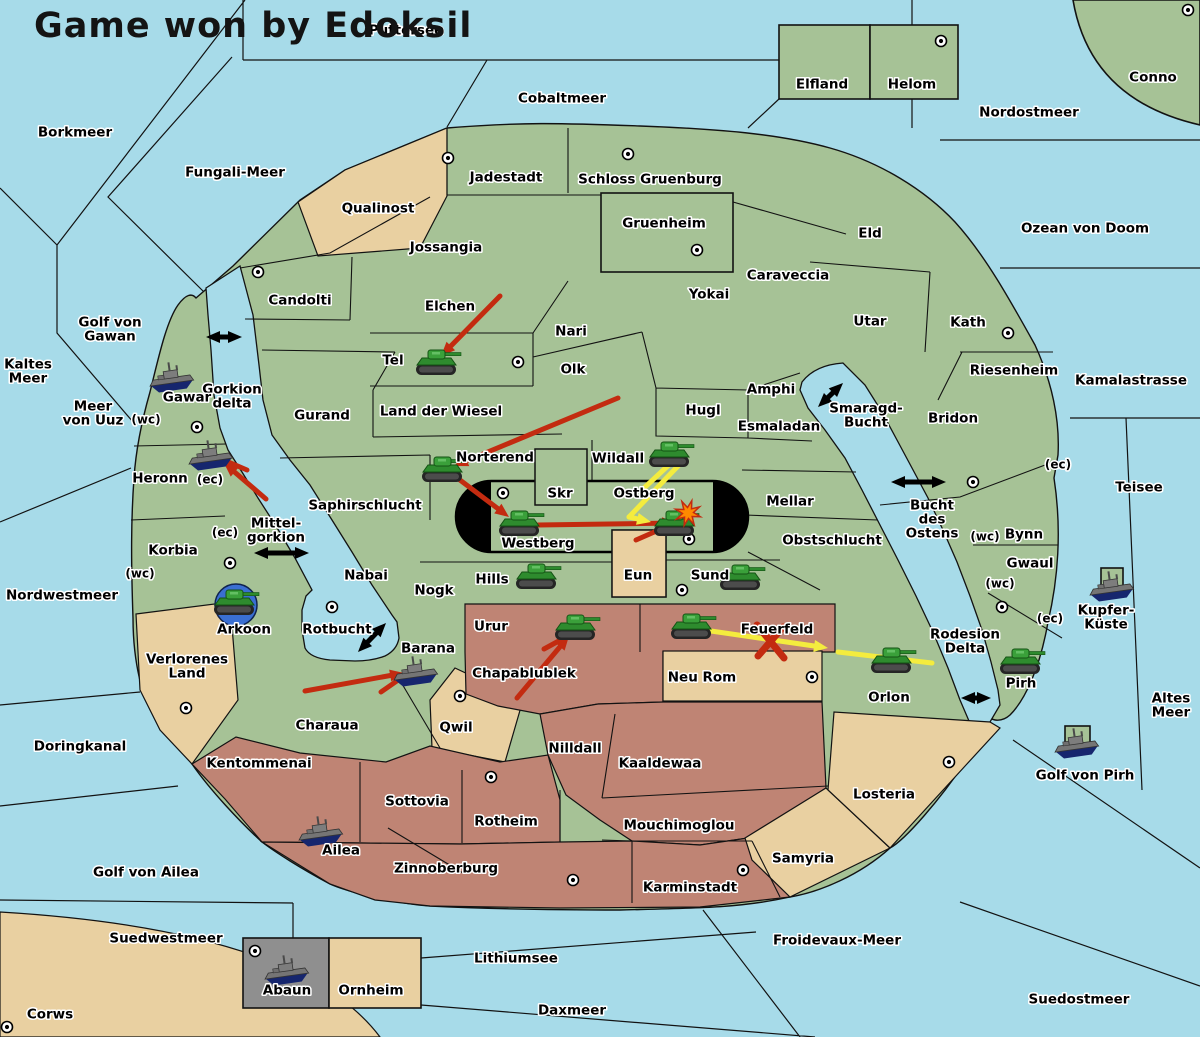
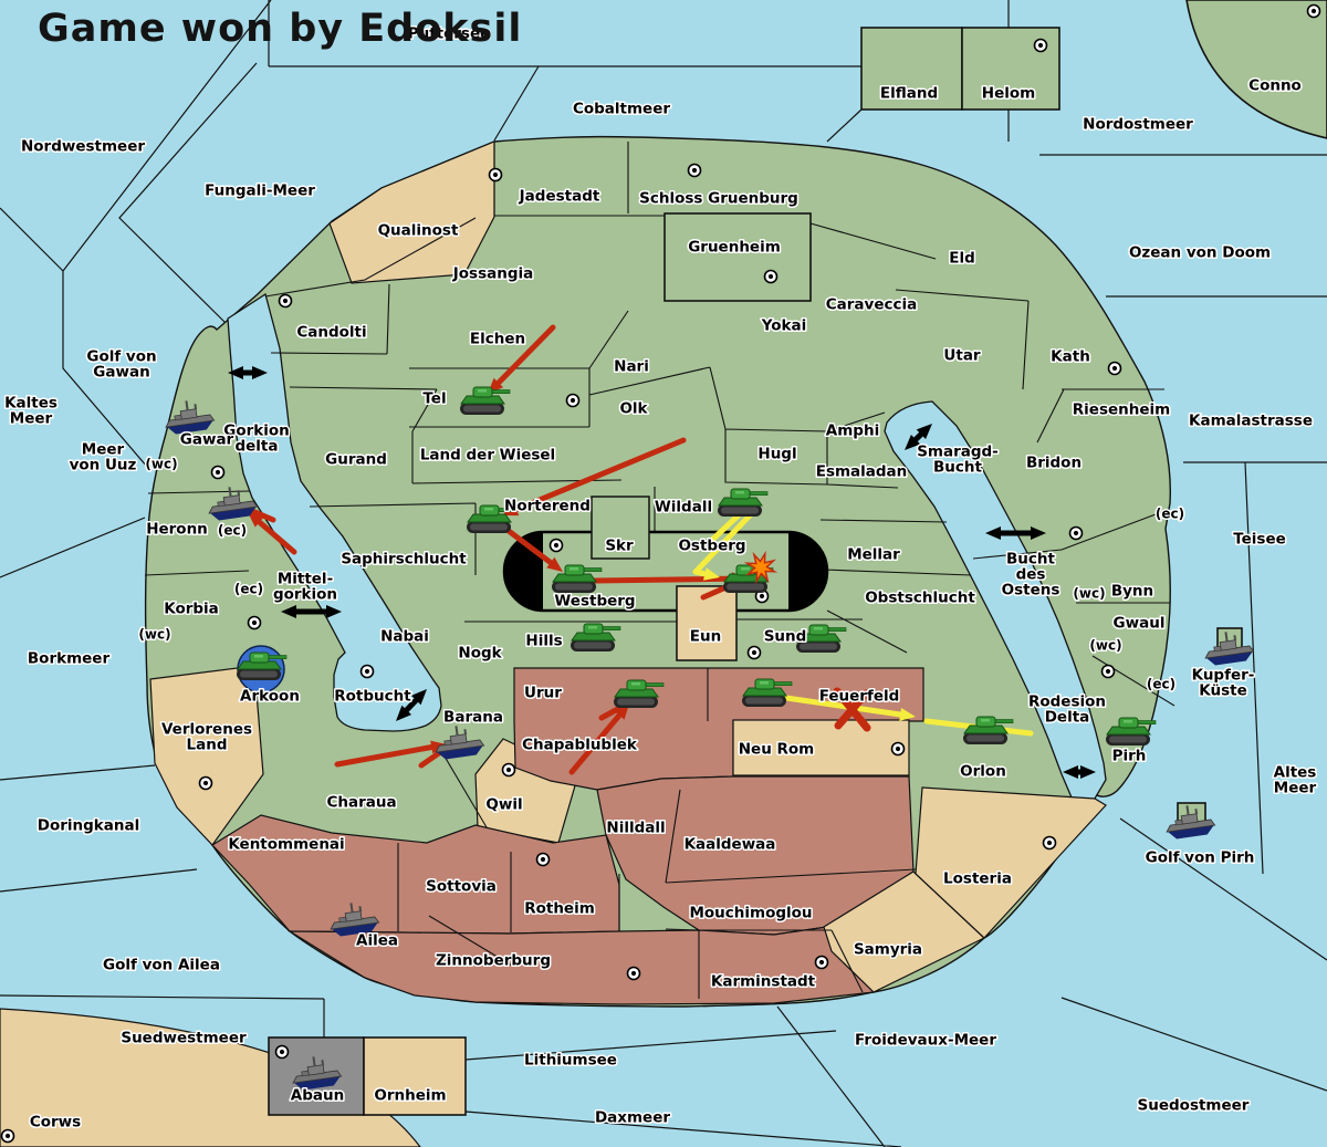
  Puttersee
  Cobaltmeer
- Borkmeer
+ Nordwestmeer
  Fungali-Meer
  Nordostmeer
  Ozean von Doom
  Kaltes Meer
  Golf von Gawan
  Meer von Uuz
  Gorkion delta
  Mittel- gorkion
- Nordwestmeer
+ Borkmeer
  Doringkanal
  Golf von Ailea
  Suedwestmeer
  Daxmeer
  Lithiumsee
  Froidevaux-Meer
  Suedostmeer
  Altes Meer
  Teisee
  Kamalastrasse
  Golf von Pirh
  Rotbucht
  Smaragd- Bucht
  Bucht des Ostens
  Rodesion Delta
  Corws
  Conno
  Elfland
  Helom
  Qualinost
  Jadestadt
  Schloss Gruenburg
  Gruenheim
  Jossangia
  Candolti
  Elchen
  Nari
  Yokai
  Caraveccia
  Eld
  Utar
  Kath
  Riesenheim
  Bridon
  Tel
  Olk
  Gurand
  Land der Wiesel
  Hugl
  Amphi
  Esmaladan
  Gawar
  Heronn
  Korbia
  Saphirschlucht
  Norterend
  Skr
  Wildall
  Ostberg
  Westberg
  Mellar
  Obstschlucht
  Nabai
  Nogk
  Hills
  Eun
  Sund
  Arkoon
  Barana
  Urur
  Feuerfeld
  Chapablublek
  Neu Rom
  Orlon
  Bynn
  Gwaul
  Pirh
  Kupfer- Küste
  Verlorenes Land
  Charaua
  Qwil
  Nilldall
  Kaaldewaa
  Kentommenai
  Sottovia
  Rotheim
  Mouchimoglou
  Zinnoberburg
  Ailea
  Karminstadt
  Samyria
  Losteria
  Abaun
  Ornheim
  (wc)
  (ec)
  (ec)
  (wc)
  (ec)
  (wc)
  (wc)
  (ec)
  Game won by Edoksil
